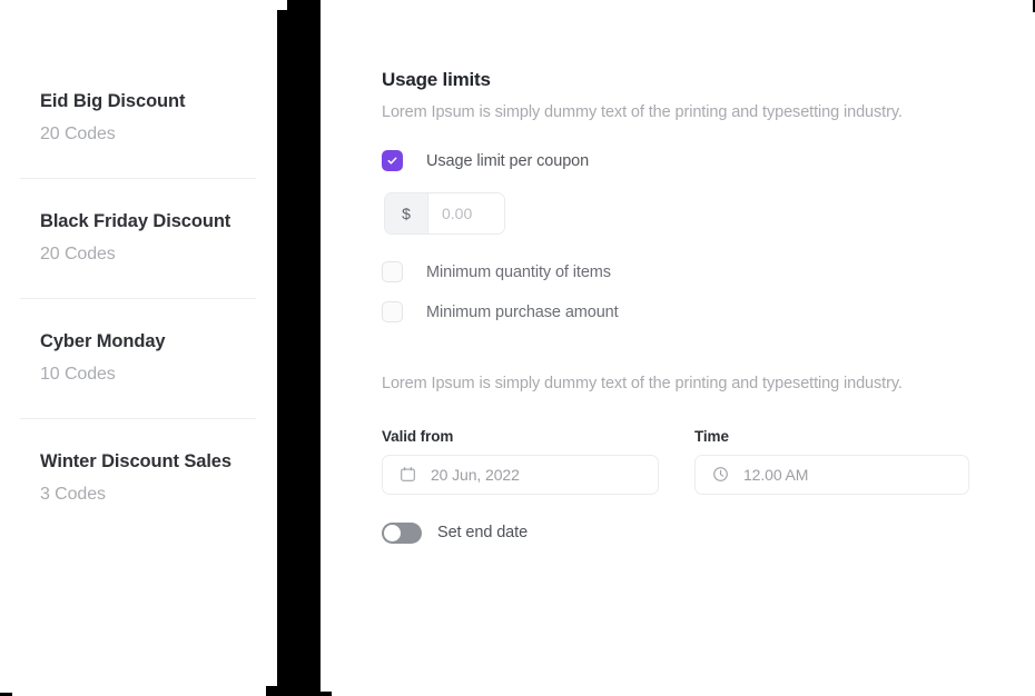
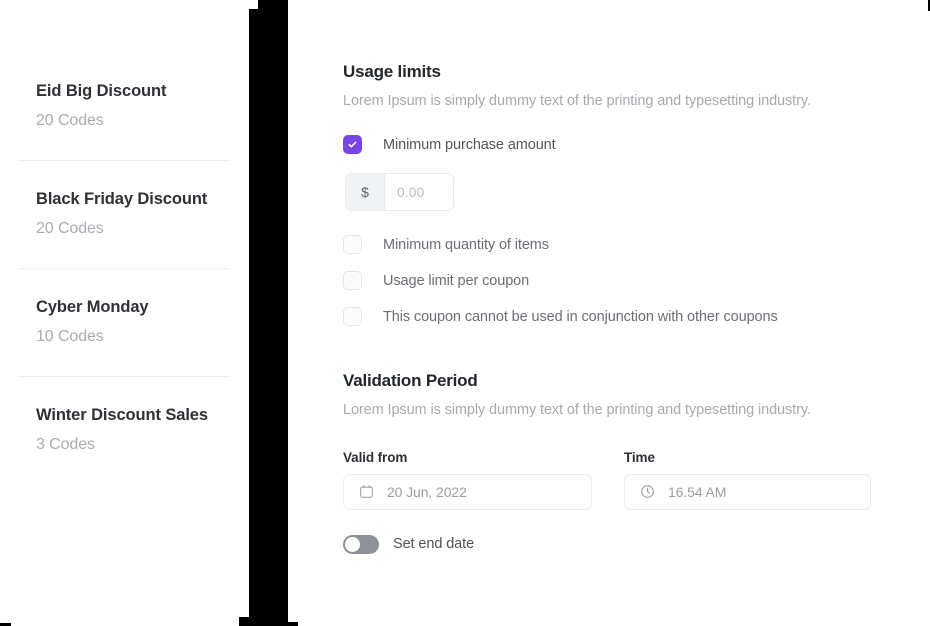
  Eid Big Discount
  20 Codes
  Black Friday Discount
  20 Codes
  Cyber Monday
  10 Codes
  Winter Discount Sales
  3 Codes
  Usage limits
  Lorem Ipsum is simply dummy text of the printing and typesetting industry.
- Usage limit per coupon
+ Minimum purchase amount
  $
  0.00
  Minimum quantity of items
- Minimum purchase amount
+ Usage limit per coupon
+ This coupon cannot be used in conjunction with other coupons
+ Validation Period
  Lorem Ipsum is simply dummy text of the printing and typesetting industry.
  Valid from
  20 Jun, 2022
  Time
- 12.00 AM
+ 16.54 AM
  Set end date
